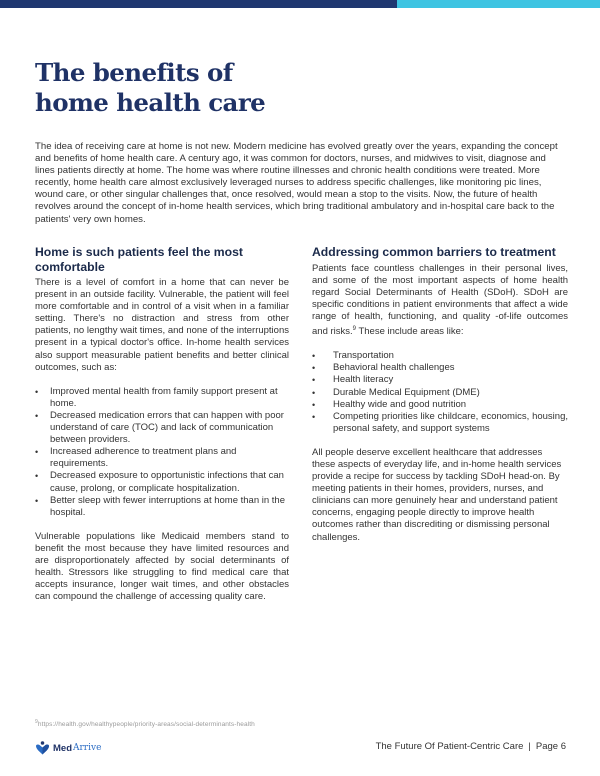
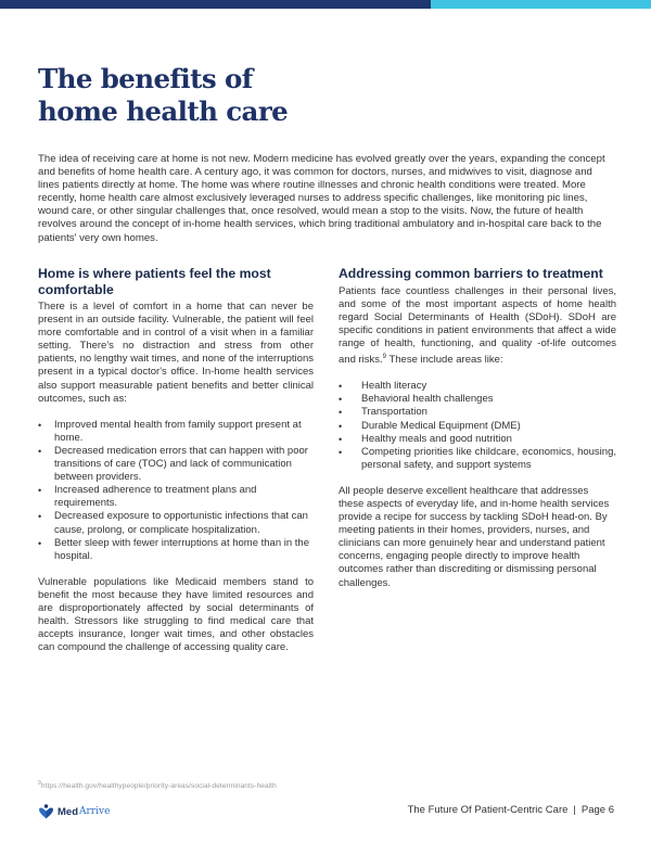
  The benefits of
  home health care
  The idea of receiving care at home is not new. Modern medicine has evolved greatly over the years, expanding the concept and benefits of home health care. A century ago, it was common for doctors, nurses, and midwives to visit, diagnose and lines patients directly at home. The home was where routine illnesses and chronic health conditions were treated. More recently, home health care almost exclusively leveraged nurses to address specific challenges, like monitoring pic lines, wound care, or other singular challenges that, once resolved, would mean a stop to the visits. Now, the future of health revolves around the concept of in-home health services, which bring traditional ambulatory and in-hospital care back to the patients' very own homes.
- Home is such patients feel the most comfortable
+ Home is where patients feel the most comfortable
  There is a level of comfort in a home that can never be present in an outside facility. Vulnerable, the patient will feel more comfortable and in control of a visit when in a familiar setting. There's no distraction and stress from other patients, no lengthy wait times, and none of the interruptions present in a typical doctor's office. In-home health services also support measurable patient benefits and better clinical outcomes, such as:
  •
  Improved mental health from family support present at home.
  •
- Decreased medication errors that can happen with poor understand of care (TOC) and lack of communication between providers.
+ Decreased medication errors that can happen with poor transitions of care (TOC) and lack of communication between providers.
  •
  Increased adherence to treatment plans and requirements.
  •
  Decreased exposure to opportunistic infections that can cause, prolong, or complicate hospitalization.
  •
  Better sleep with fewer interruptions at home than in the hospital.
  Vulnerable populations like Medicaid members stand to benefit the most because they have limited resources and are disproportionately affected by social determinants of health. Stressors like struggling to find medical care that accepts insurance, longer wait times, and other obstacles can compound the challenge of accessing quality care.
  Addressing common barriers to treatment
  Patients face countless challenges in their personal lives, and some of the most important aspects of home health regard Social Determinants of Health (SDoH). SDoH are specific conditions in patient environments that affect a wide range of health, functioning, and quality -of-life outcomes and risks. These include areas like:
  •
- Transportation
+ Health literacy
  •
  Behavioral health challenges
  •
- Health literacy
+ Transportation
  •
  Durable Medical Equipment (DME)
  •
- Healthy wide and good nutrition
+ Healthy meals and good nutrition
  •
  Competing priorities like childcare, economics, housing, personal safety, and support systems
  All people deserve excellent healthcare that addresses these aspects of everyday life, and in-home health services provide a recipe for success by tackling SDoH head-on. By meeting patients in their homes, providers, nurses, and clinicians can more genuinely hear and understand patient concerns, engaging people directly to improve health outcomes rather than discrediting or dismissing personal challenges.
  Med
  Arrive
  The Future Of Patient-Centric Care
  |
  Page 6
